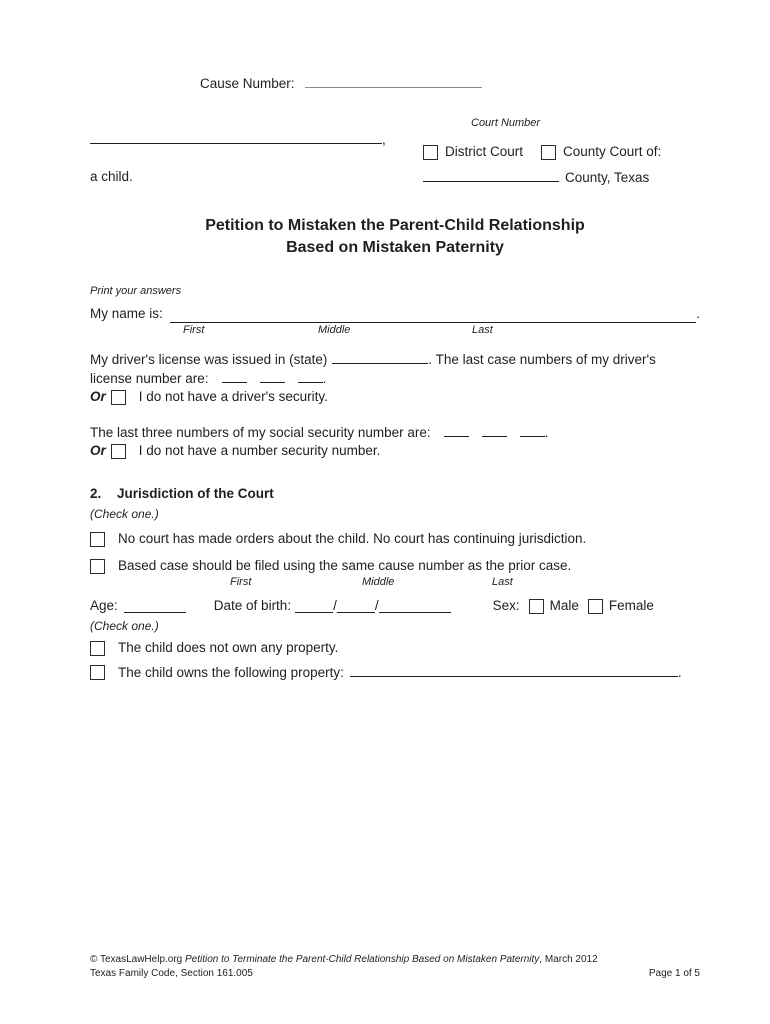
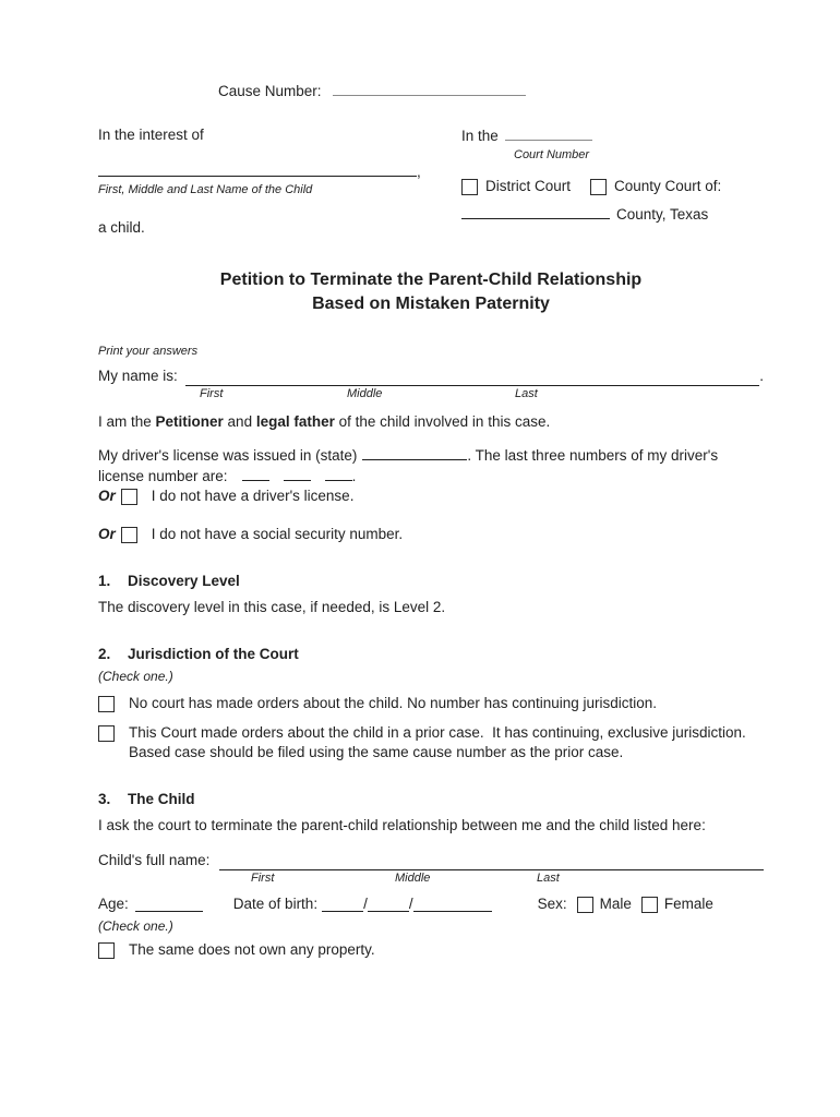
  Cause Number:
+ In the interest of
  ,
+ First, Middle and Last Name of the Child
  a child.
+ In the
  Court Number
  District Court
  County Court of:
  County, Texas
- Petition to Mistaken the Parent-Child Relationship
+ Petition to Terminate the Parent-Child Relationship
  Based on Mistaken Paternity
  Print your answers
  My name is:
  .
  First
  Middle
  Last
+ I am the Petitioner and legal father of the child involved in this case.
- My driver's license was issued in (state) . The last case numbers of my driver's
+ My driver's license was issued in (state) . The last three numbers of my driver's
  license number are: .
  Or
- I do not have a driver's security.
+ I do not have a driver's license.
- The last three numbers of my social security number are: .
  Or
- I do not have a number security number.
+ I do not have a social security number.
+ 1. Discovery Level
+ The discovery level in this case, if needed, is Level 2.
  2. Jurisdiction of the Court
  (Check one.)
- No court has made orders about the child. No court has continuing jurisdiction.
+ No court has made orders about the child. No number has continuing jurisdiction.
+ This Court made orders about the child in a prior case. It has continuing, exclusive jurisdiction.
  Based case should be filed using the same cause number as the prior case.
+ 3. The Child
+ I ask the court to terminate the parent-child relationship between me and the child listed here:
+ Child's full name:
  First
  Middle
  Last
  Age:
  Date of birth:
  /
  /
  Sex:
  Male
  Female
  (Check one.)
- The child does not own any property.
+ The same does not own any property.
- The child owns the following property: .
- © TexasLawHelp.org Petition to Terminate the Parent-Child Relationship Based on Mistaken Paternity, March 2012
- Texas Family Code, Section 161.005
- Page 1 of 5
